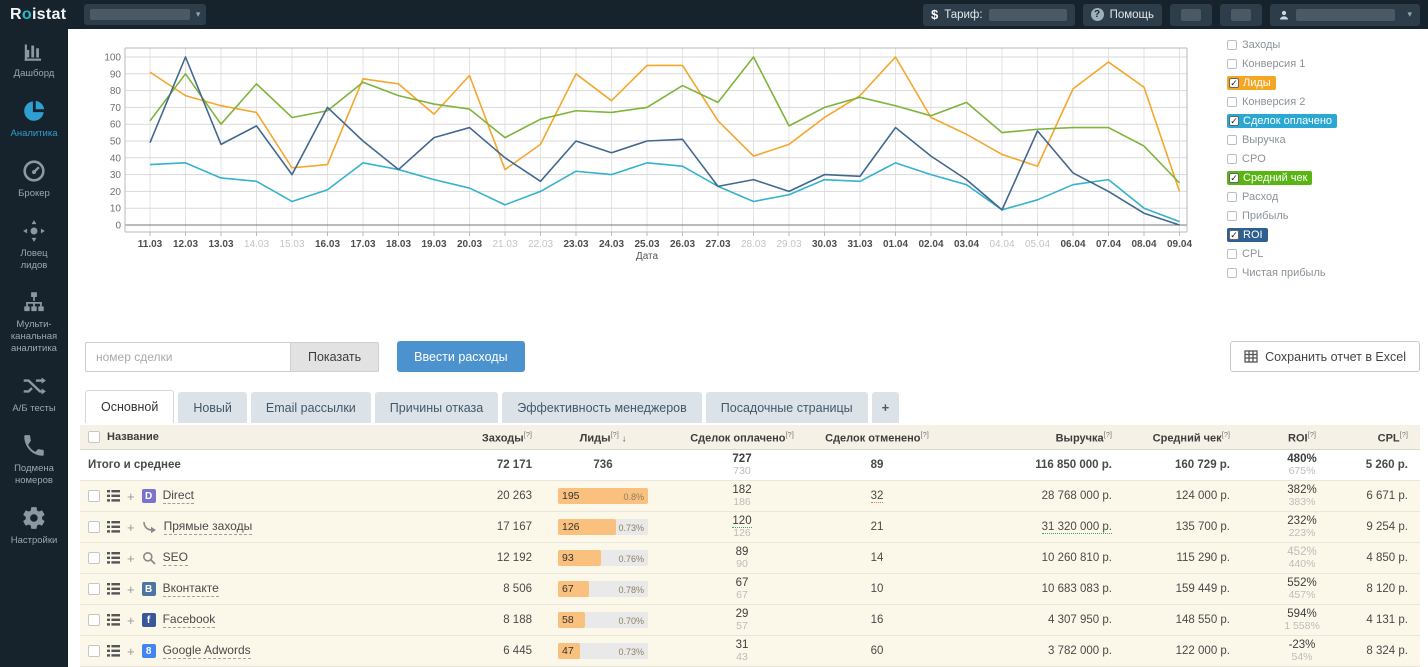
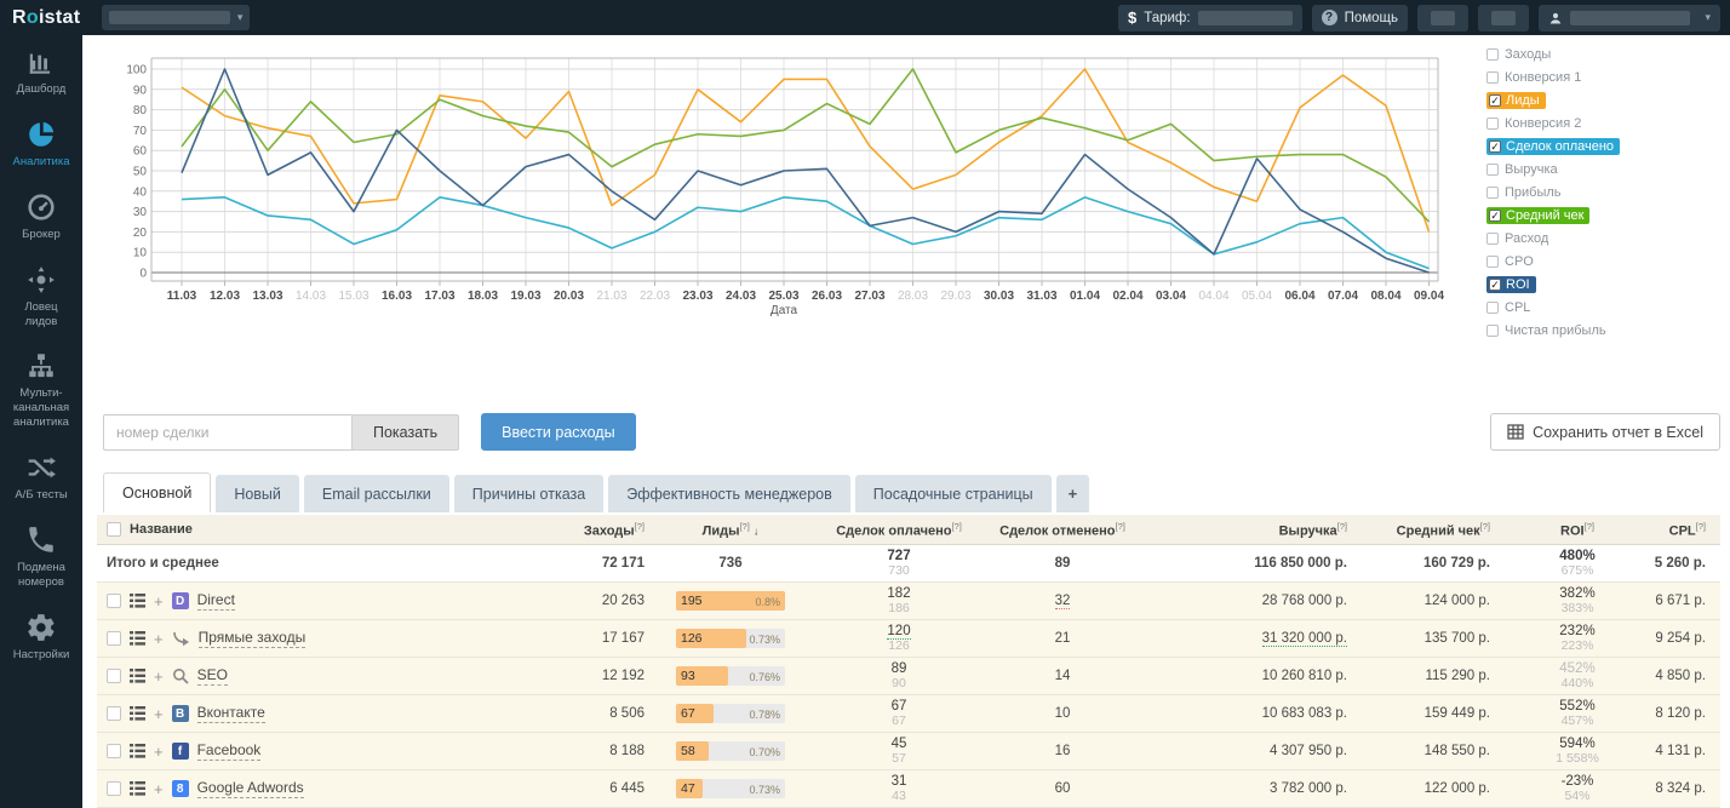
  Roistat
  ▾
  $
  Тариф:
  ?
  Помощь
  ▾
  Дашборд
  Аналитика
  Брокер
  Ловец
  лидов
  Мульти-
  канальная
  аналитика
  А/Б тесты
  Подмена
  номеров
  Настройки
  0
  10
  20
  30
  40
  50
  60
  70
  80
  90
  100
  11.03
  12.03
  13.03
  14.03
  15.03
  16.03
  17.03
  18.03
  19.03
  20.03
  21.03
  22.03
  23.03
  24.03
  25.03
  26.03
  27.03
  28.03
  29.03
  30.03
  31.03
  01.04
  02.04
  03.04
  04.04
  05.04
  06.04
  07.04
  08.04
  09.04
  Дата
  Заходы
  Конверсия 1
  ✓
  Лиды
  Конверсия 2
  ✓
  Сделок оплачено
  Выручка
- CPO
+ Прибыль
  ✓
  Средний чек
  Расход
- Прибыль
+ CPO
  ✓
  ROI
  CPL
  Чистая прибыль
  номер сделки
  Показать
  Ввести расходы
  Сохранить отчет в Excel
  Основной
  Новый
  Email рассылки
  Причины отказа
  Эффективность менеджеров
  Посадочные страницы
  +
  Название
  Заходы[?]
  Лиды[?] ↓
  Сделок оплачено[?]
  Сделок отменено[?]
  Выручка[?]
  Средний чек[?]
  ROI[?]
  CPL[?]
  Итого и среднее
  72 171
  736
  727
  730
  89
  116 850 000 р.
  160 729 р.
  480%
  675%
  5 260 р.
  +
  D
  Direct
  20 263
  195
  0.8%
  182
  186
  32
  28 768 000 р.
  124 000 р.
  382%
  383%
  6 671 р.
  +
  Прямые заходы
  17 167
  126
  0.73%
  120
  126
  21
  31 320 000 р.
  135 700 р.
  232%
  223%
  9 254 р.
  +
  SEO
  12 192
  93
  0.76%
  89
  90
  14
  10 260 810 р.
  115 290 р.
  452%
  440%
  4 850 р.
  +
  В
  Вконтакте
  8 506
  67
  0.78%
  67
  67
  10
  10 683 083 р.
  159 449 р.
  552%
  457%
  8 120 р.
  +
  f
  Facebook
  8 188
  58
  0.70%
- 29
+ 45
  57
  16
  4 307 950 р.
  148 550 р.
  594%
  1 558%
  4 131 р.
  +
  8
  Google Adwords
  6 445
  47
  0.73%
  31
  43
  60
  3 782 000 р.
  122 000 р.
  -23%
  54%
  8 324 р.
